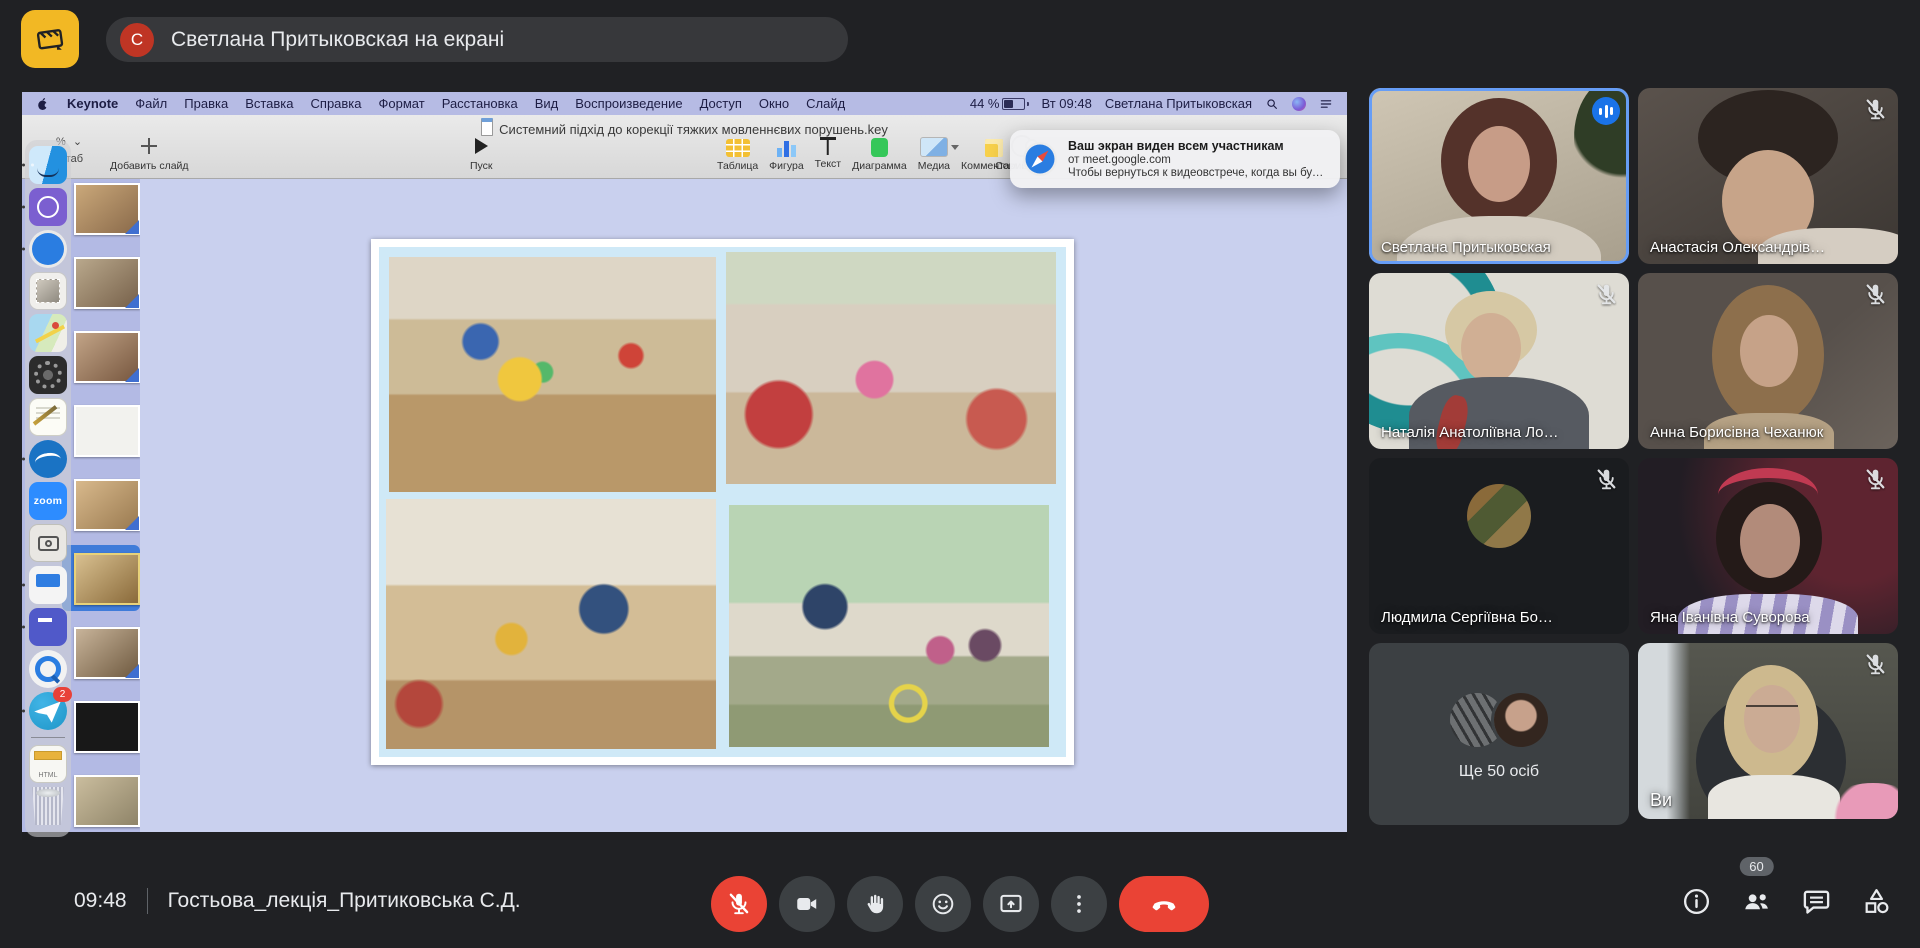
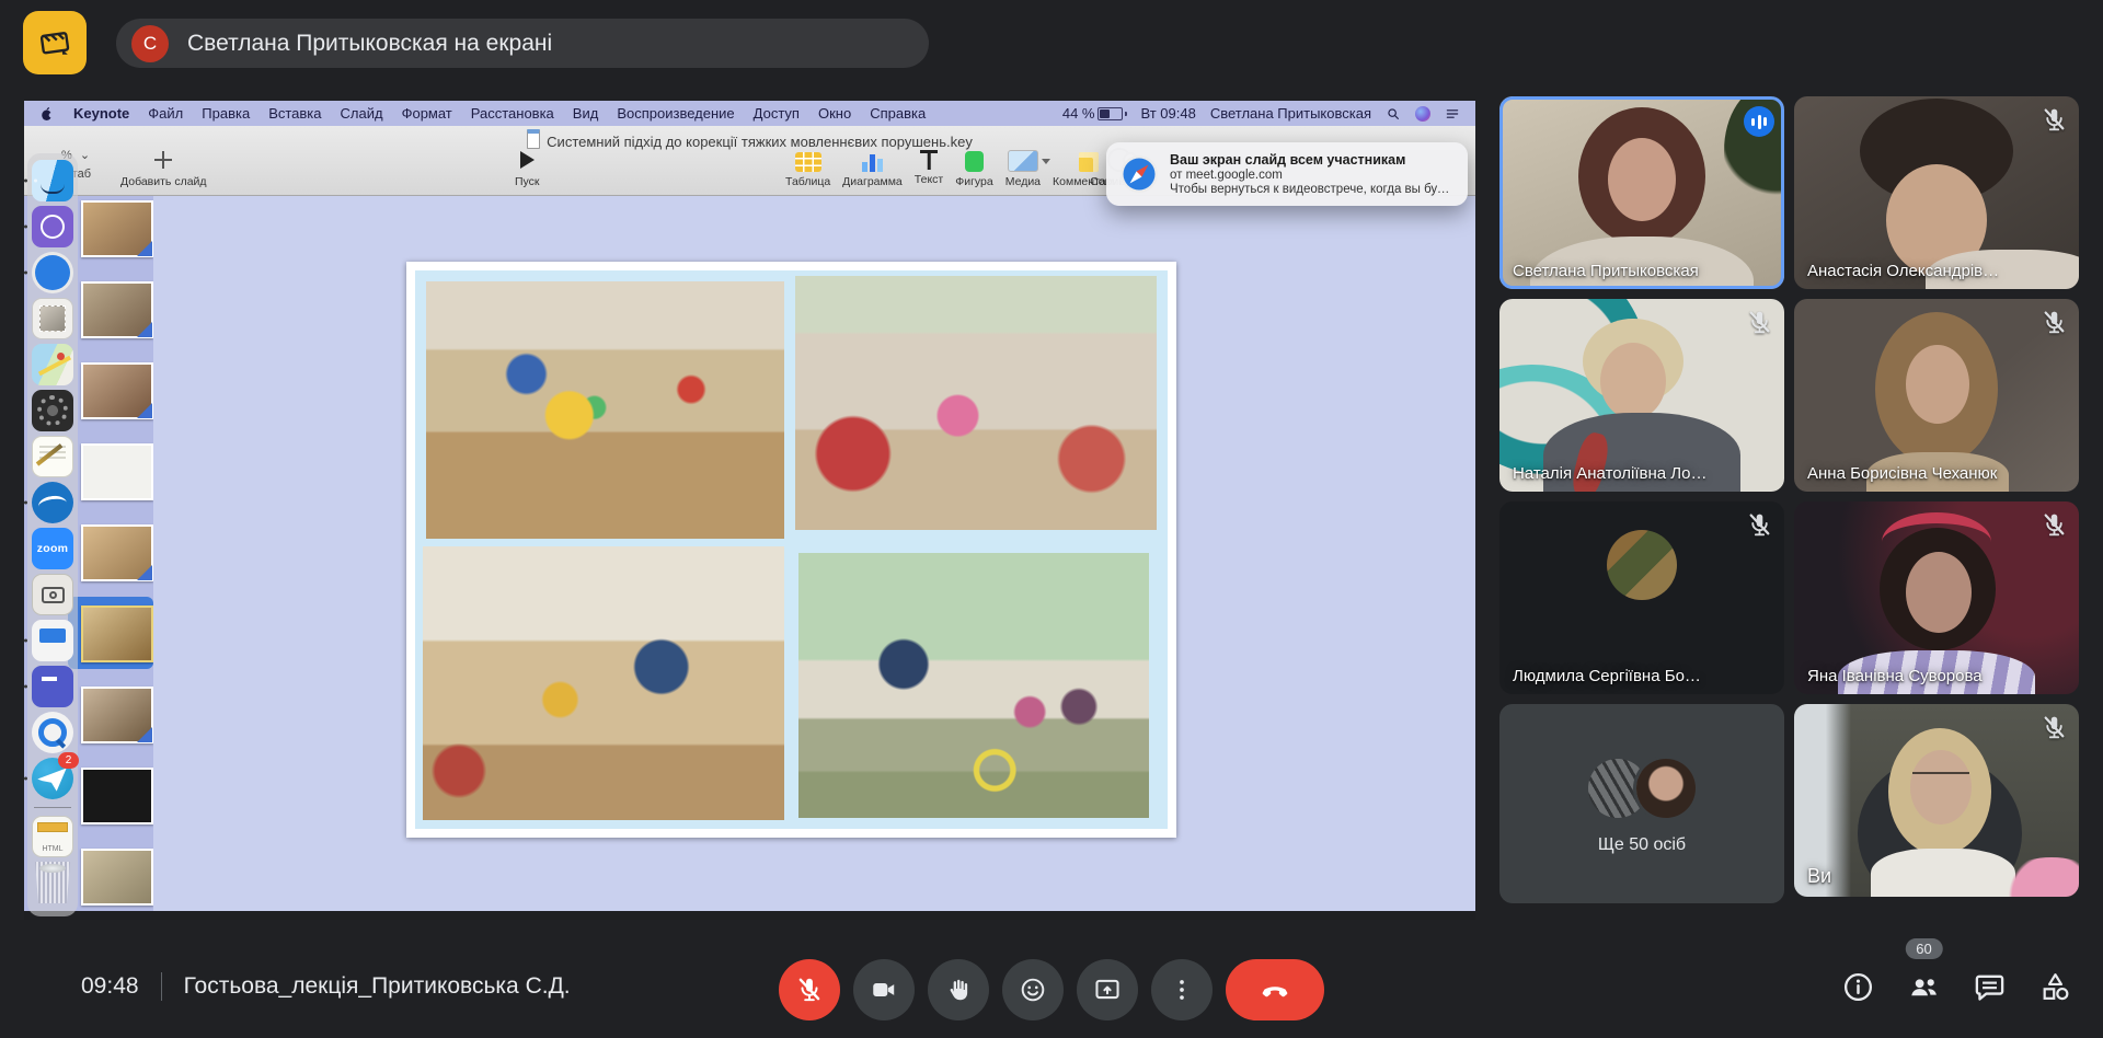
  C
  Светлана Притыковская на екрані
  Keynote
  Файл
  Правка
  Вставка
- Справка
+ Слайд
  Формат
  Расстановка
  Вид
  Воспроизведение
  Доступ
  Окно
- Слайд
+ Справка
  44 %
  Вт 09:48
  Светлана Притыковская
  Системний підхід до корекції тяжких мовленнєвих порушень.key
  % ⌄
  таб
  Добавить слайд
  Пуск
  Таблица
- Фигура
+ Диаграмма
  Текст
- Диаграмма
+ Фигура
  Медиа
  Коммента
  zoom
  2
- Ваш экран виден всем участникам
+ Ваш экран слайд всем участникам
  от meet.google.com
  Чтобы вернуться к видеовстрече, когда вы будет
  Светлана Притыковская
  Анастасія Олександрів…
  Наталія Анатоліївна Ло…
  Анна Борисівна Чеханюк
  Людмила Сергіївна Бо…
  Яна Іванівна Суворова
  Ще 50 осіб
  Ви
  09:48
  Гостьова_лекція_Притиковська С.Д.
  60
